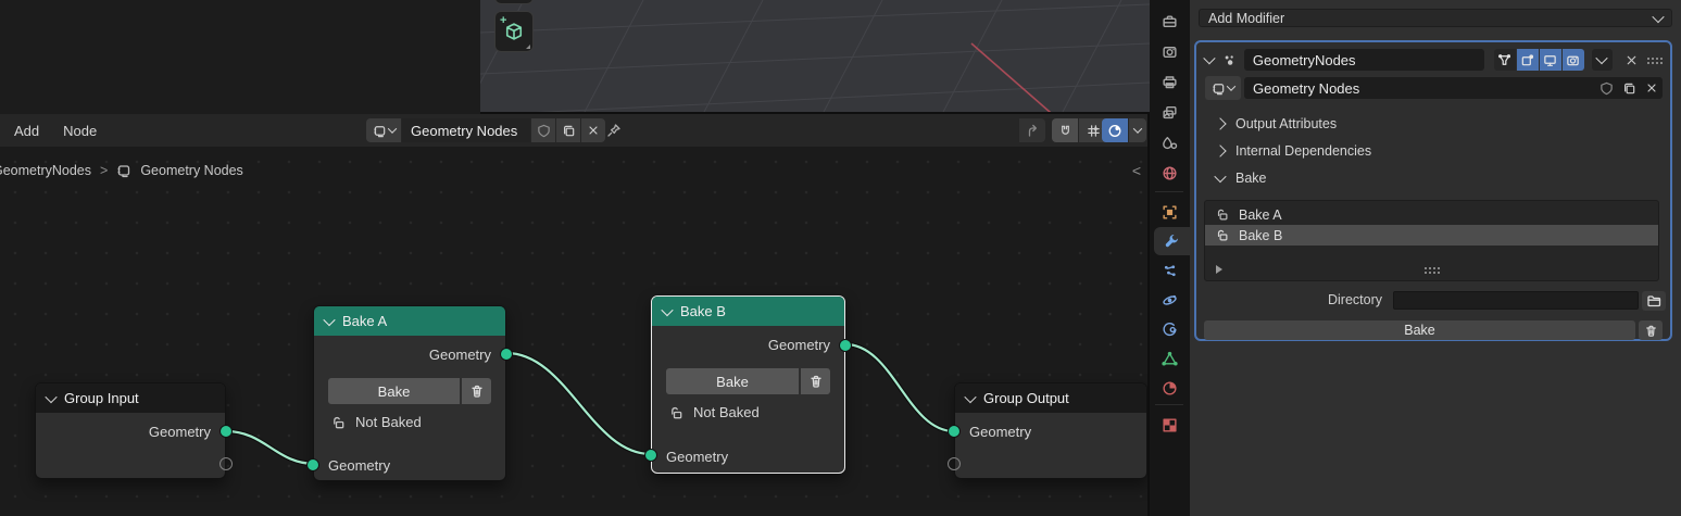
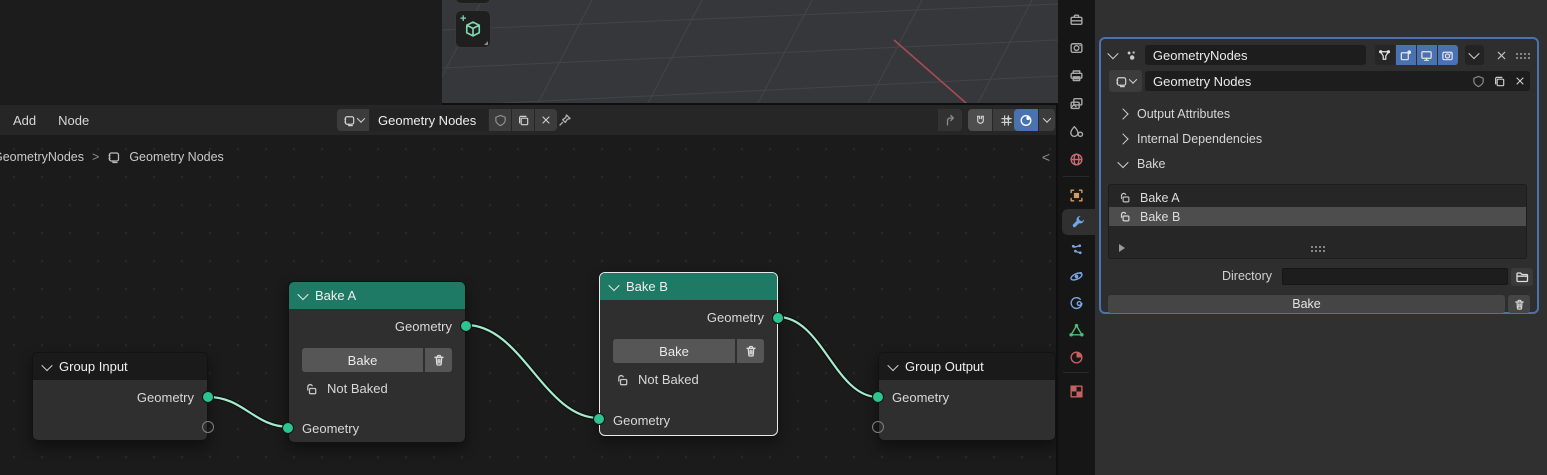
  +
  Add
  Node
  Geometry Nodes
  eometryNodes
  >
  Geometry Nodes
  <
  Group Input
  Geometry
  Bake A
  Geometry
  Bake
  Not Baked
  Geometry
  Bake B
  Geometry
  Bake
  Not Baked
  Geometry
  Group Output
  Geometry
- Add Modifier
  GeometryNodes
  Geometry Nodes
  Output Attributes
  Internal Dependencies
  Bake
  Bake A
  Bake B
  Directory
  Bake
